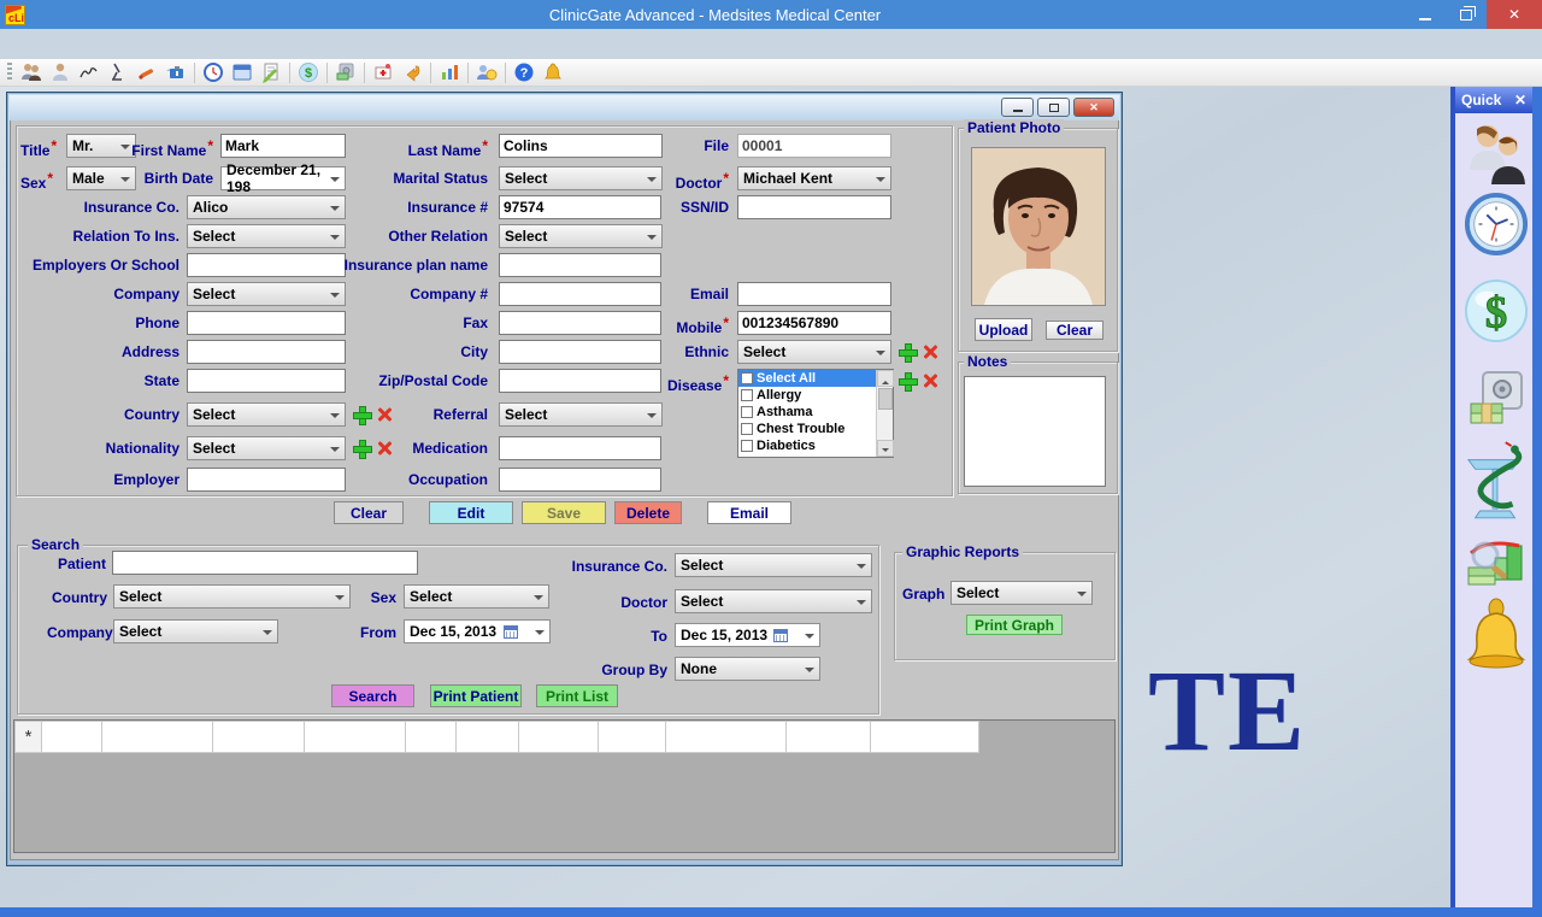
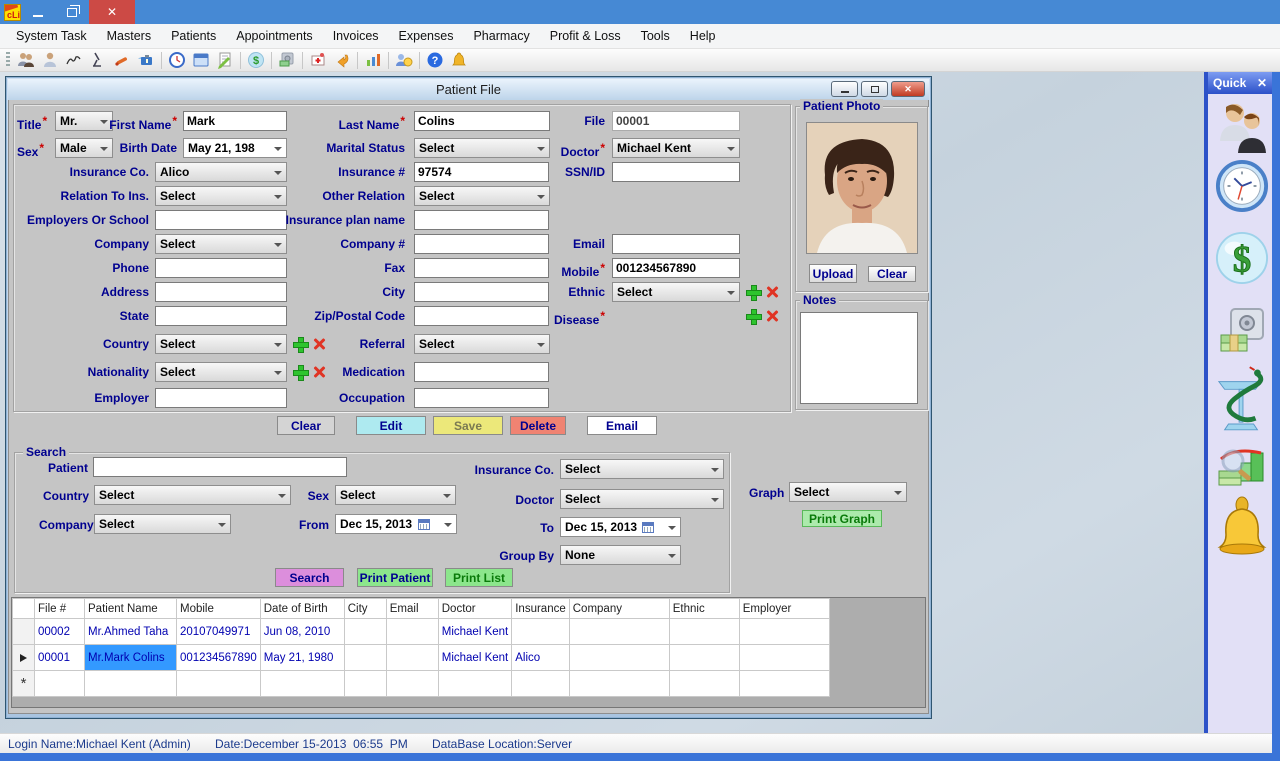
  cLi
- ClinicGate Advanced - Medsites Medical Center
  ✕
+ System Task
+ Masters
+ Patients
+ Appointments
+ Invoices
+ Expenses
+ Pharmacy
+ Profit & Loss
+ Tools
+ Help
  $
  ?
- TE
  Quick
  ✕
  $
+ Patient File
  ✕
  Title
  Mr.
  First Name
  Mark
  Last Name
  Colins
  File
  00001
  Sex
  Male
  Birth Date
- December 21, 198
+ May 21, 198
  Marital Status
  Select
  Doctor
  Michael Kent
  Insurance Co.
  Alico
  Insurance #
  97574
  SSN/ID
  Relation To Ins.
  Select
  Other Relation
  Select
  Employers Or School
  Insurance plan name
  Company
  Select
  Company #
  Email
  Phone
  Fax
  Mobile
  001234567890
  Address
  City
  Ethnic
  Select
  State
  Zip/Postal Code
  Disease
- Select All
- Allergy
- Asthama
- Chest Trouble
- Diabetics
  Country
  Select
  Referral
  Select
  Nationality
  Select
  Medication
  Employer
  Occupation
  Patient Photo
  Upload
  Clear
  Notes
  Clear
  Edit
  Save
  Delete
  Email
  Search
  Patient
  Insurance Co.
  Select
  Country
  Select
  Sex
  Select
  Doctor
  Select
  Company
  Select
  From
  Dec 15, 2013
  To
  Dec 15, 2013
  Group By
  None
  Search
  Print Patient
  Print List
- Graphic Reports
  Graph
  Select
  Print Graph
+ 	File #	Patient Name	Mobile	Date of Birth	City	Email	Doctor	Insurance	Company	Ethnic	Employer
+ 	00002	Mr.Ahmed Taha	20107049971	Jun 08, 2010			Michael Kent
+ 	00001	Mr.Mark Colins	001234567890	May 21, 1980			Michael Kent	Alico
  *
+ Login Name:Michael Kent (Admin)
+ Date:December 15-2013 06:55 PM
+ DataBase Location:Server
